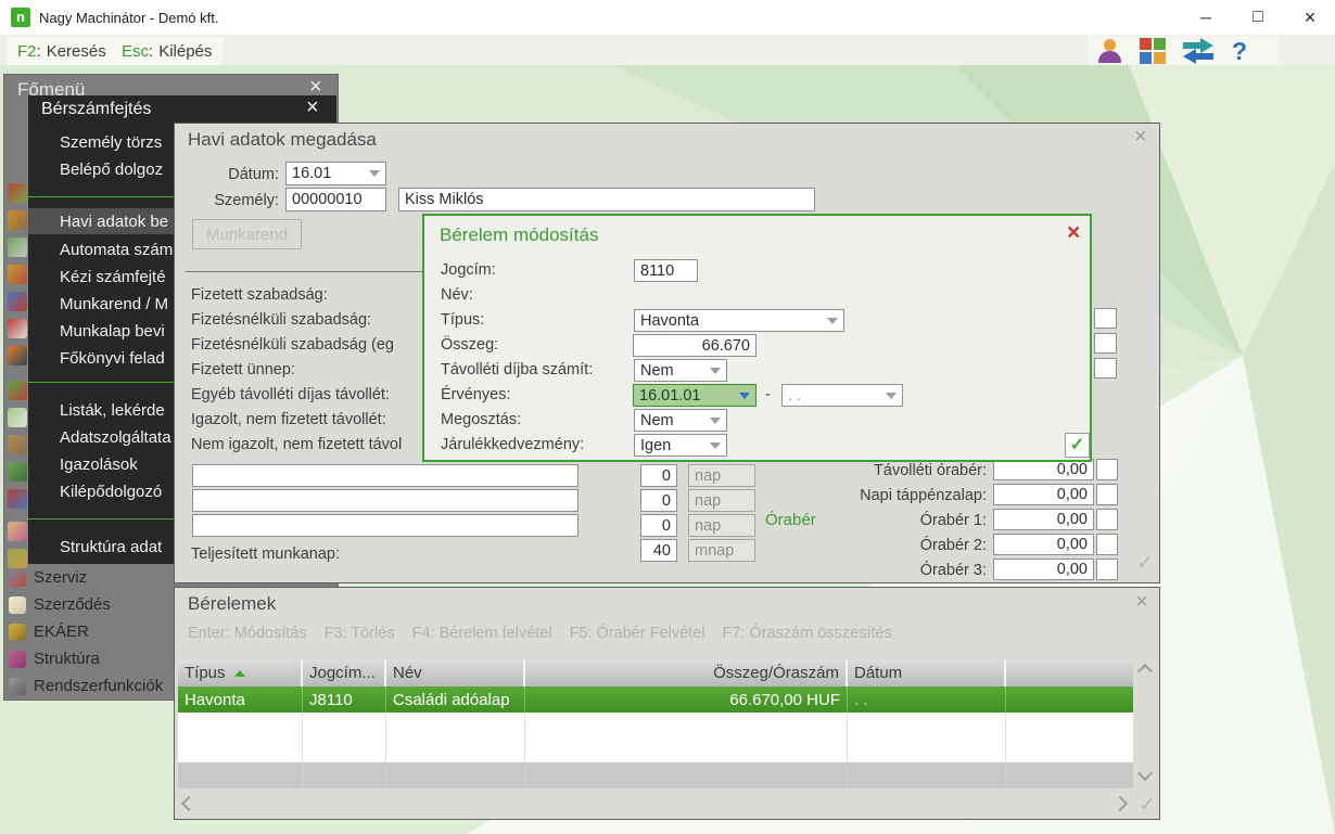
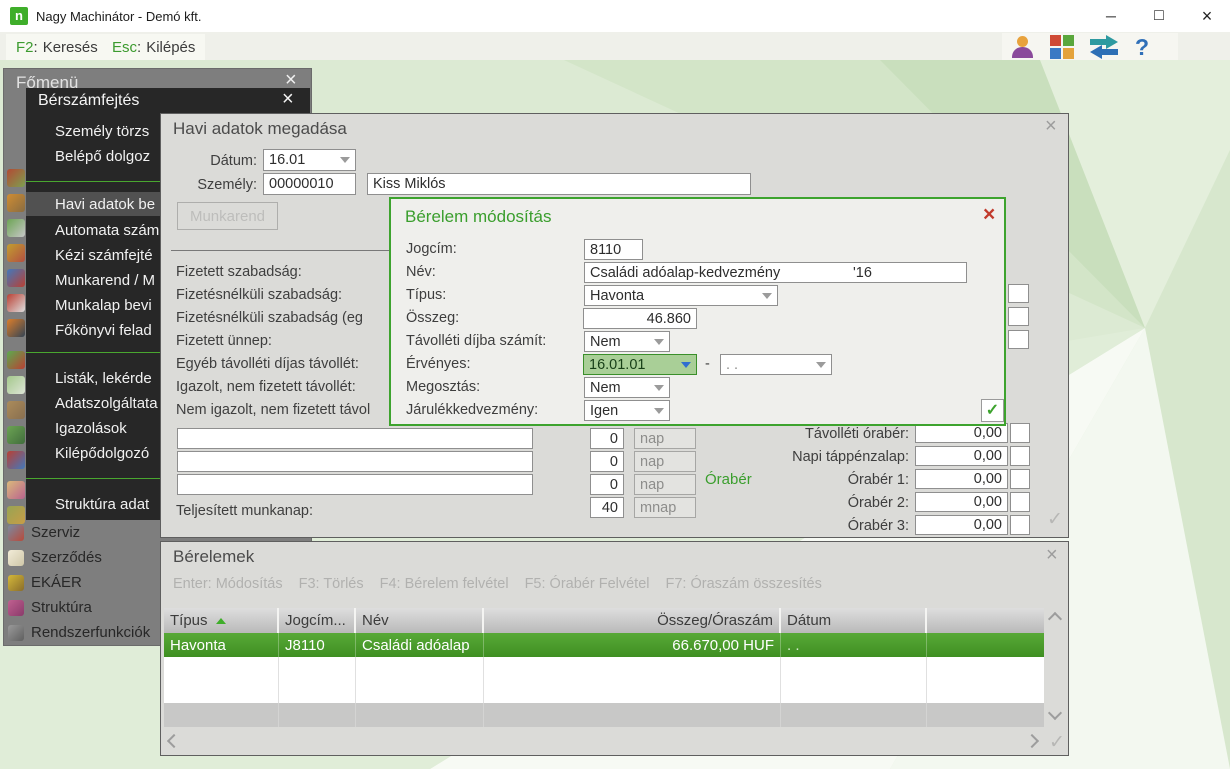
  n
  Nagy Machinátor - Demó kft.
  ─
  □
  ×
  F2
  :
  Keresés
  Esc
  :
  Kilépés
  ?
  Főmenü
  ×
  Szerviz
  Szerződés
  EKÁER
  Struktúra
  Rendszerfunkciók
  Bérszámfejtés
  ×
  Személy törzs
  Belépő dolgoz
  Havi adatok be
  Automata szám
  Kézi számfejté
  Munkarend / M
  Munkalap bevi
  Főkönyvi felad
  Listák, lekérde
  Adatszolgáltata
  Igazolások
  Kilépődolgozó
  Struktúra adat
  Havi adatok megadása
  ×
  Dátum:
  16.01
  Személy:
  00000010
  Kiss Miklós
  Munkarend
  Fizetett szabadság:
  Fizetésnélküli szabadság:
  Fizetésnélküli szabadság (eg
  Fizetett ünnep:
  Egyéb távolléti díjas távollét:
  Igazolt, nem fizetett távollét:
  Nem igazolt, nem fizetett távol
  0
  nap
  0
  nap
  0
  nap
  Teljesített munkanap:
  40
  mnap
  Órabér
  Távolléti órabér:
  0,00
  Napi táppénzalap:
  0,00
  Órabér 1:
  0,00
  Órabér 2:
  0,00
  Órabér 3:
  0,00
  ✓
  Bérelemek
  ×
  Enter: Módosítás
  F3: Törlés
  F4: Bérelem felvétel
  F5: Órabér Felvétel
  F7: Óraszám összesítés
  Típus
  Jogcím...
  Név
  Összeg/Óraszám
  Dátum
  Havonta
  J8110
  Családi adóalap
  66.670,00 HUF
  . .
  ✓
  Bérelem módosítás
  ×
  Jogcím:
  8110
  Név:
+ Családi adóalap-kedvezmény
+ '16
  Típus:
  Havonta
  Összeg:
- 66.670
+ 46.860
  Távolléti díjba számít:
  Nem
  Érvényes:
  16.01.01
  -
  . .
  Megosztás:
  Nem
  Járulékkedvezmény:
  Igen
  ✓
